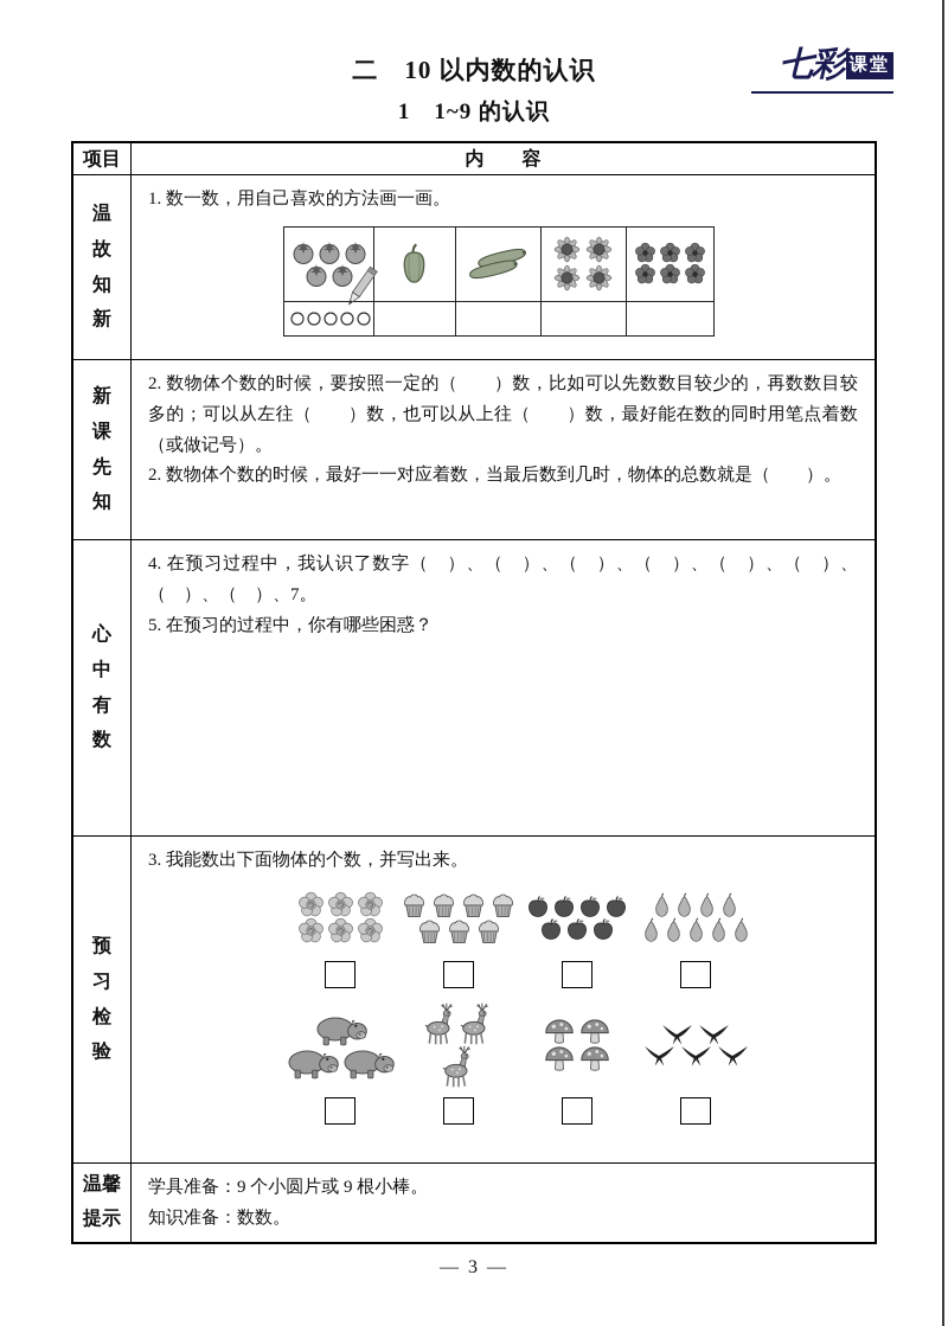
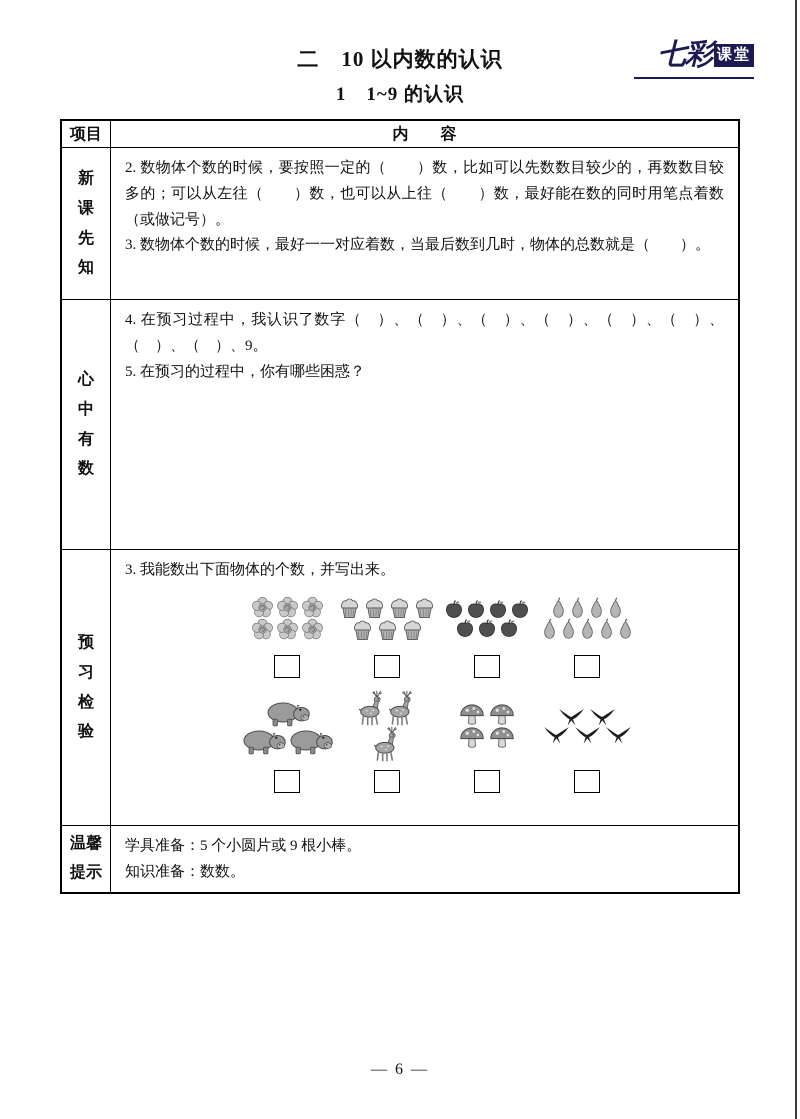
  七彩
  课堂
  二 10 以内数的认识
  1 1~9 的认识
  项目	内 容
- 温故知新	1. 数一数，用自己喜欢的方法画一画。
- 新课先知	2. 数物体个数的时候，要按照一定的（ ）数，比如可以先数数目较少的，再数数目较多的；可以从左往（ ）数，也可以从上往（ ）数，最好能在数的同时用笔点着数（或做记号）。 2. 数物体个数的时候，最好一一对应着数，当最后数到几时，物体的总数就是（ ）。
+ 新课先知	2. 数物体个数的时候，要按照一定的（ ）数，比如可以先数数目较少的，再数数目较多的；可以从左往（ ）数，也可以从上往（ ）数，最好能在数的同时用笔点着数（或做记号）。 3. 数物体个数的时候，最好一一对应着数，当最后数到几时，物体的总数就是（ ）。
- 心中有数	4. 在预习过程中，我认识了数字（ ）、（ ）、（ ）、（ ）、（ ）、（ ）、（ ）、（ ）、7。 5. 在预习的过程中，你有哪些困惑？
+ 心中有数	4. 在预习过程中，我认识了数字（ ）、（ ）、（ ）、（ ）、（ ）、（ ）、（ ）、（ ）、9。 5. 在预习的过程中，你有哪些困惑？
  预习检验	3. 我能数出下面物体的个数，并写出来。
- 温馨提示	学具准备：9 个小圆片或 9 根小棒。 知识准备：数数。
+ 温馨提示	学具准备：5 个小圆片或 9 根小棒。 知识准备：数数。
- — 3 —
+ — 6 —
